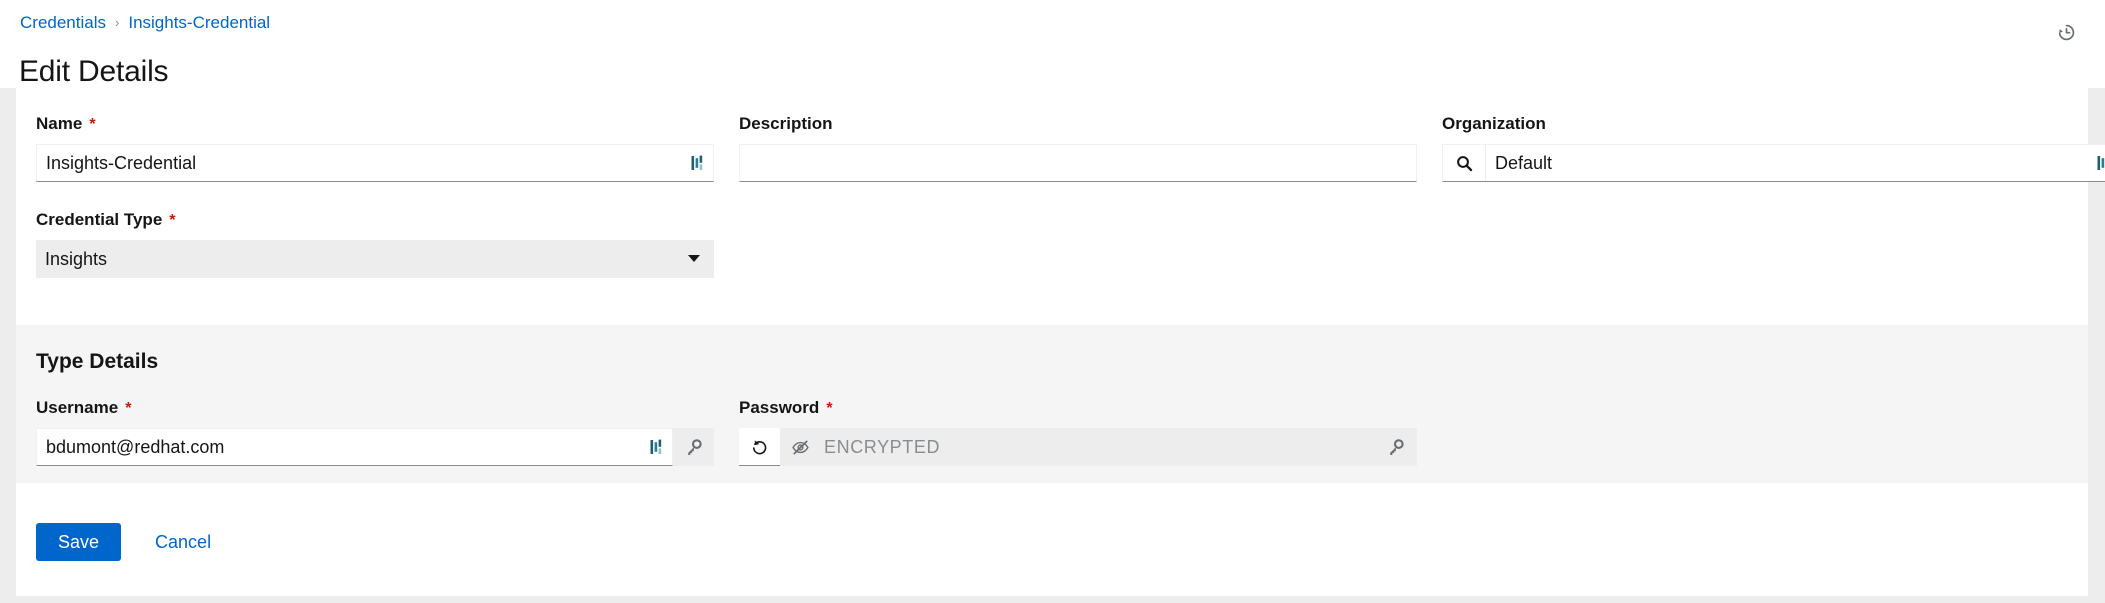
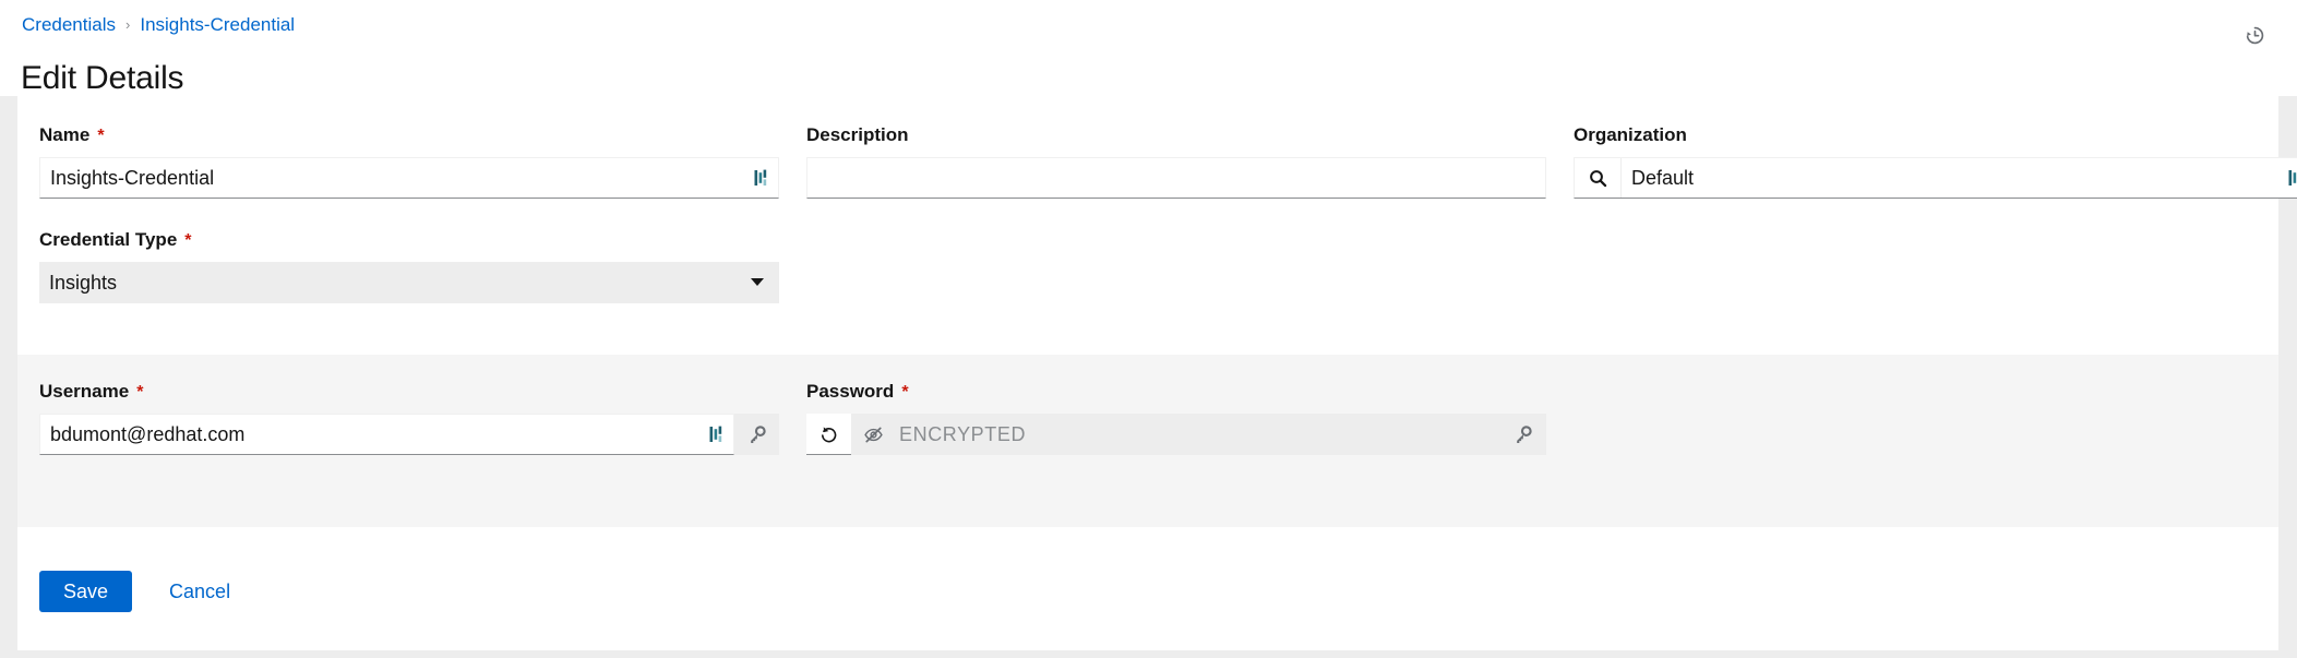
  Credentials
  ›
  Insights-Credential
  Edit Details
  Name
  *
  Insights-Credential
  Description
  Organization
  Default
  Credential Type
  *
  Insights
- Type Details
  Username
  *
  bdumont@redhat.com
  Password
  *
  ENCRYPTED
  Save
  Cancel
